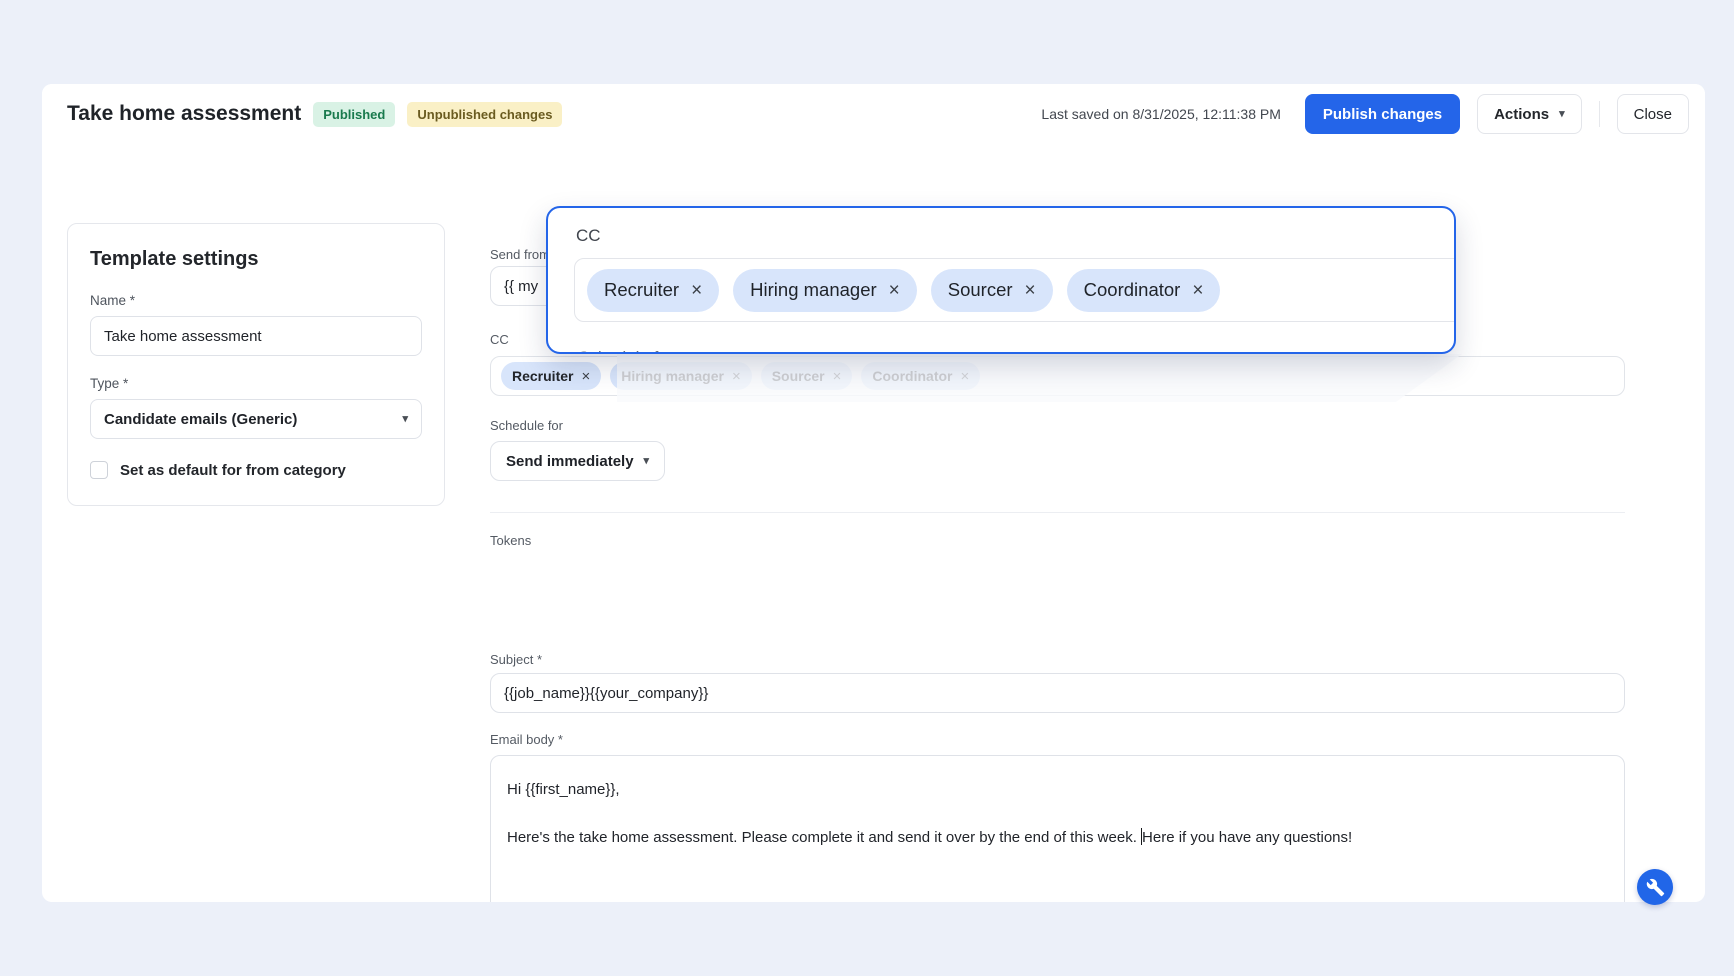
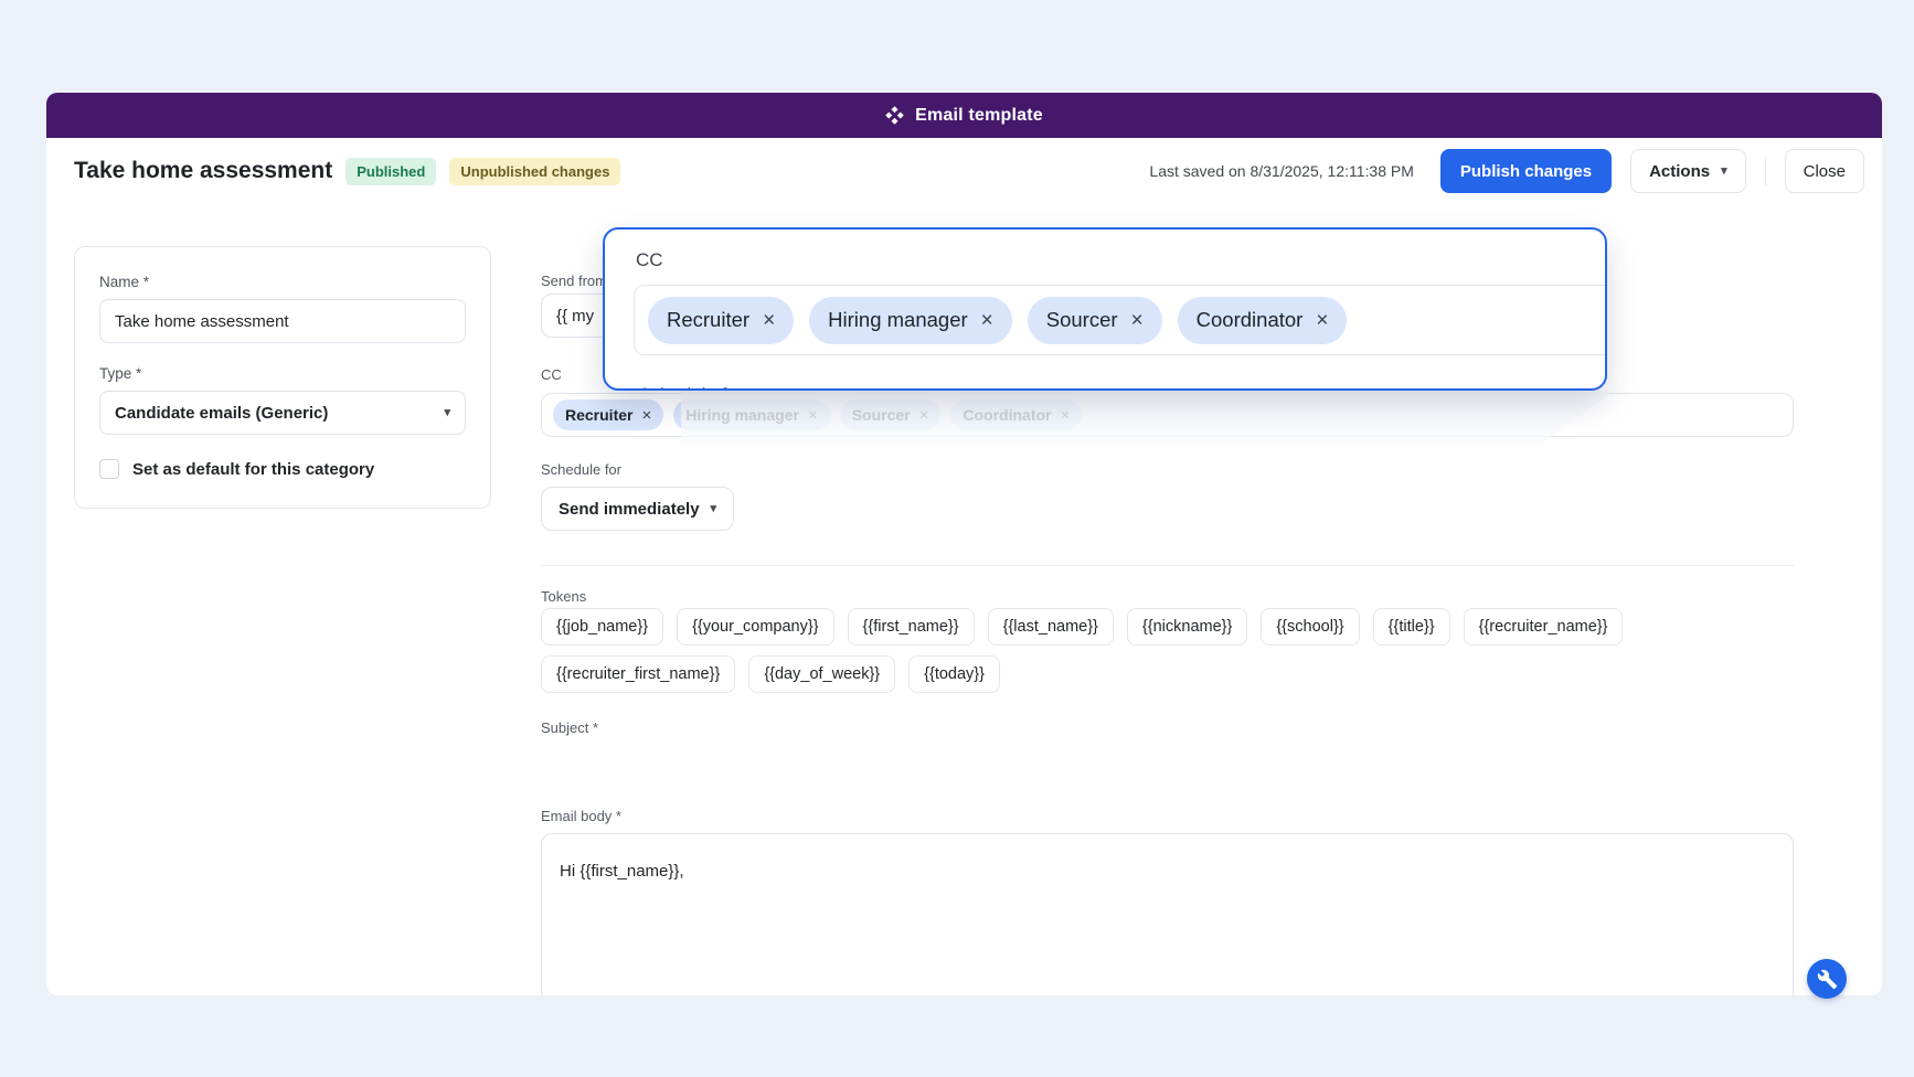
+ Email template
  Take home assessment
  Published
  Unpublished changes
  Last saved on 8/31/2025, 12:11:38 PM
  Publish changes
  Actions
  ▾
  Close
- Template settings
  Name *
  Take home assessment
  Type *
  Candidate emails (Generic)
  ▾
- Set as default for from category
+ Set as default for this category
  Send from
  {{ my
  CC
  Recruiter
  ×
  Hiring manager
  ×
  Sourcer
  ×
  Coordinator
  ×
  Schedule for
  Send immediately
  ▾
  Tokens
+ {{job_name}}
+ {{your_company}}
+ {{first_name}}
+ {{last_name}}
+ {{nickname}}
+ {{school}}
+ {{title}}
+ {{recruiter_name}}
+ {{recruiter_first_name}}
+ {{day_of_week}}
+ {{today}}
  Subject *
- {{job_name}}{{your_company}}
  Email body *
  Hi {{first_name}},
- Here's the take home assessment. Please complete it and send it over by the end of this week. Here if you have any questions!
  CC
  Recruiter
  ×
  Hiring manager
  ×
  Sourcer
  ×
  Coordinator
  ×
